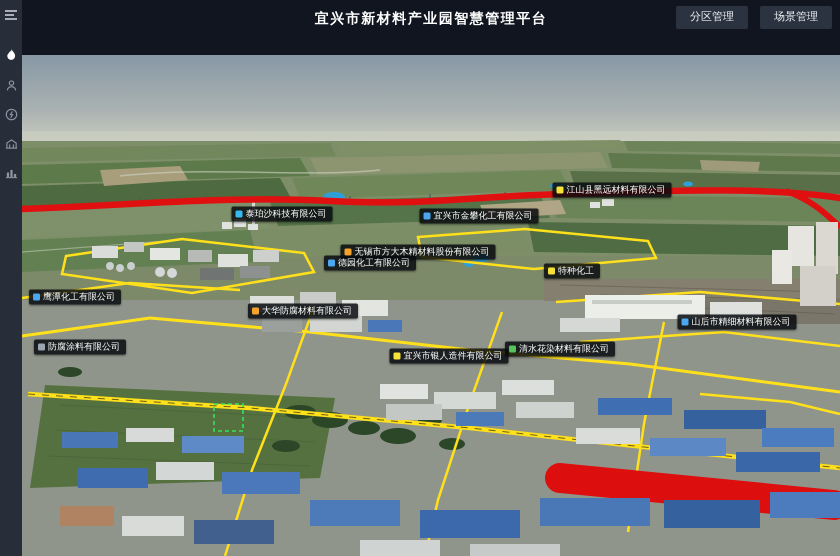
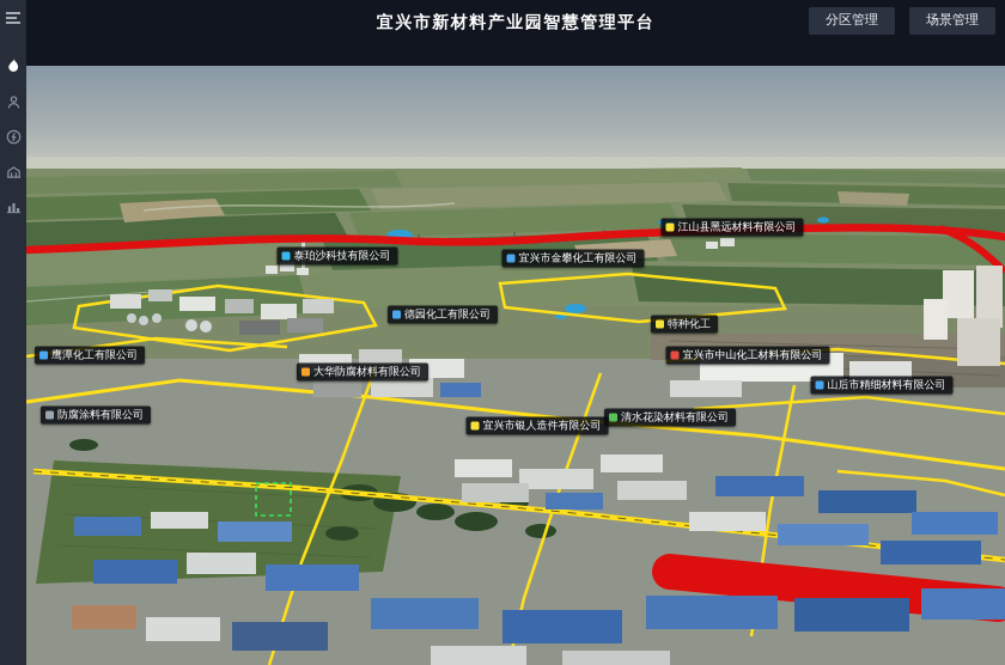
  宜兴市新材料产业园智慧管理平台
  分区管理
  场景管理
  泰珀沙科技有限公司
  宜兴市金攀化工有限公司
- 无锡市方大木精材料股份有限公司
  江山县黑远材料有限公司
  鹰潭化工有限公司
  德园化工有限公司
  大华防腐材料有限公司
  特种化工
+ 宜兴市中山化工材料有限公司
  山后市精细材料有限公司
  防腐涂料有限公司
  清水花染材料有限公司
  宜兴市银人造件有限公司
